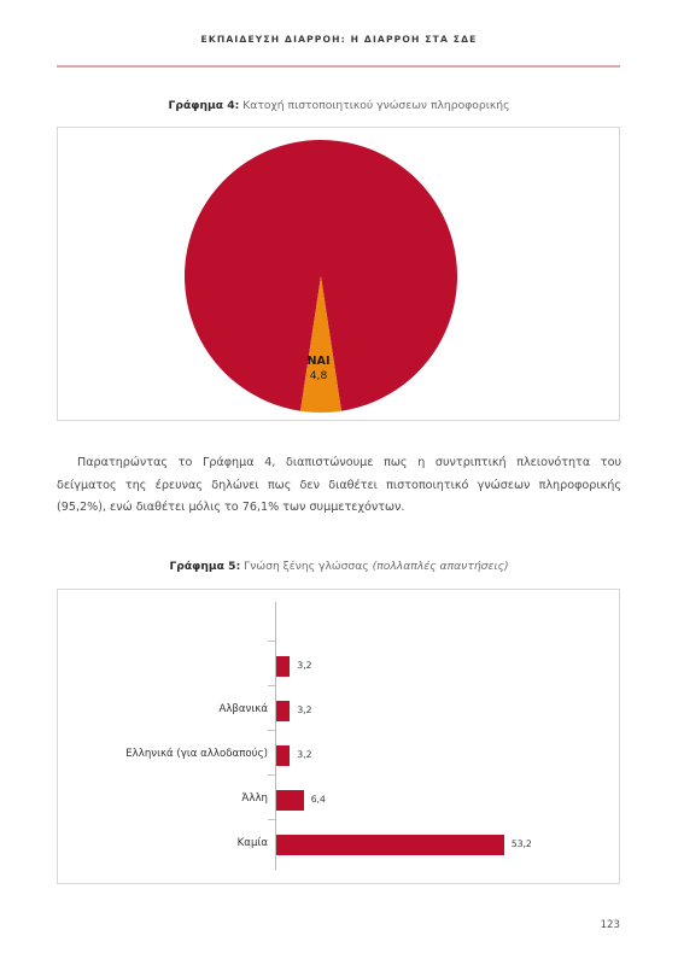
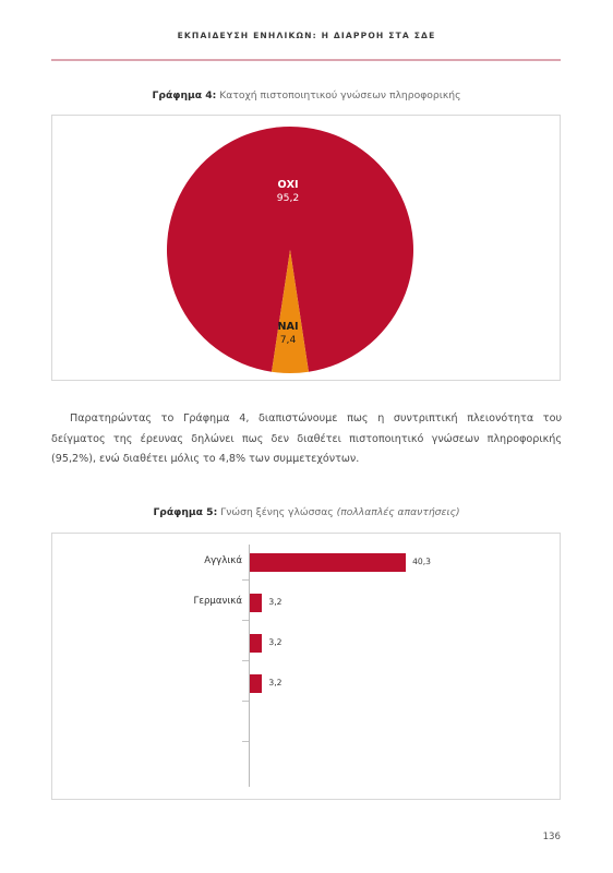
- ΕΚΠΑΙΔΕΥΣΗ ΔΙΑΡΡΟΗ: Η ΔΙΑΡΡΟΗ ΣΤΑ ΣΔΕ
+ ΕΚΠΑΙΔΕΥΣΗ ΕΝΗΛΙΚΩΝ: Η ΔΙΑΡΡΟΗ ΣΤΑ ΣΔΕ
  Γράφημα 4: Κατοχή πιστοποιητικού γνώσεων πληροφορικής
+ ΟΧΙ
+ 95,2
  ΝΑΙ
- 4,8
+ 7,4
- Παρατηρώντας το Γράφημα 4, διαπιστώνουμε πως η συντριπτική πλειονότητα του δείγματος της έρευνας δηλώνει πως δεν διαθέτει πιστοποιητικό γνώσεων πληροφορικής (95,2%), ενώ διαθέτει μόλις το 76,1% των συμμετεχόντων.
+ Παρατηρώντας το Γράφημα 4, διαπιστώνουμε πως η συντριπτική πλειονότητα του δείγματος της έρευνας δηλώνει πως δεν διαθέτει πιστοποιητικό γνώσεων πληροφορικής (95,2%), ενώ διαθέτει μόλις το 4,8% των συμμετεχόντων.
  Γράφημα 5: Γνώση ξένης γλώσσας (πολλαπλές απαντήσεις)
+ Αγγλικά
+ 40,3
+ Γερμανικά
  3,2
- Αλβανικά
  3,2
- Ελληνικά (για αλλοδαπούς)
  3,2
- Άλλη
- 6,4
- Καμία
- 53,2
- 123
+ 136
